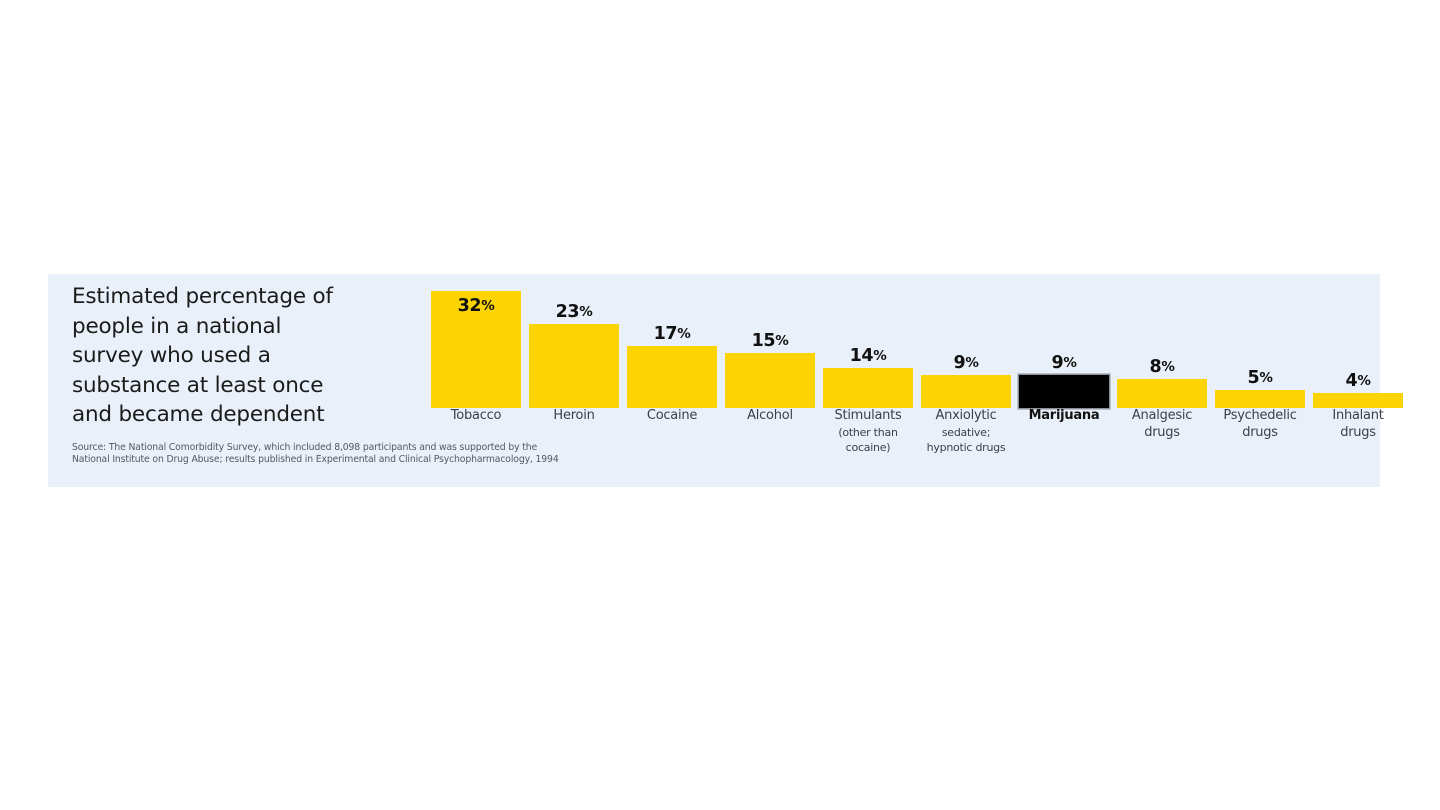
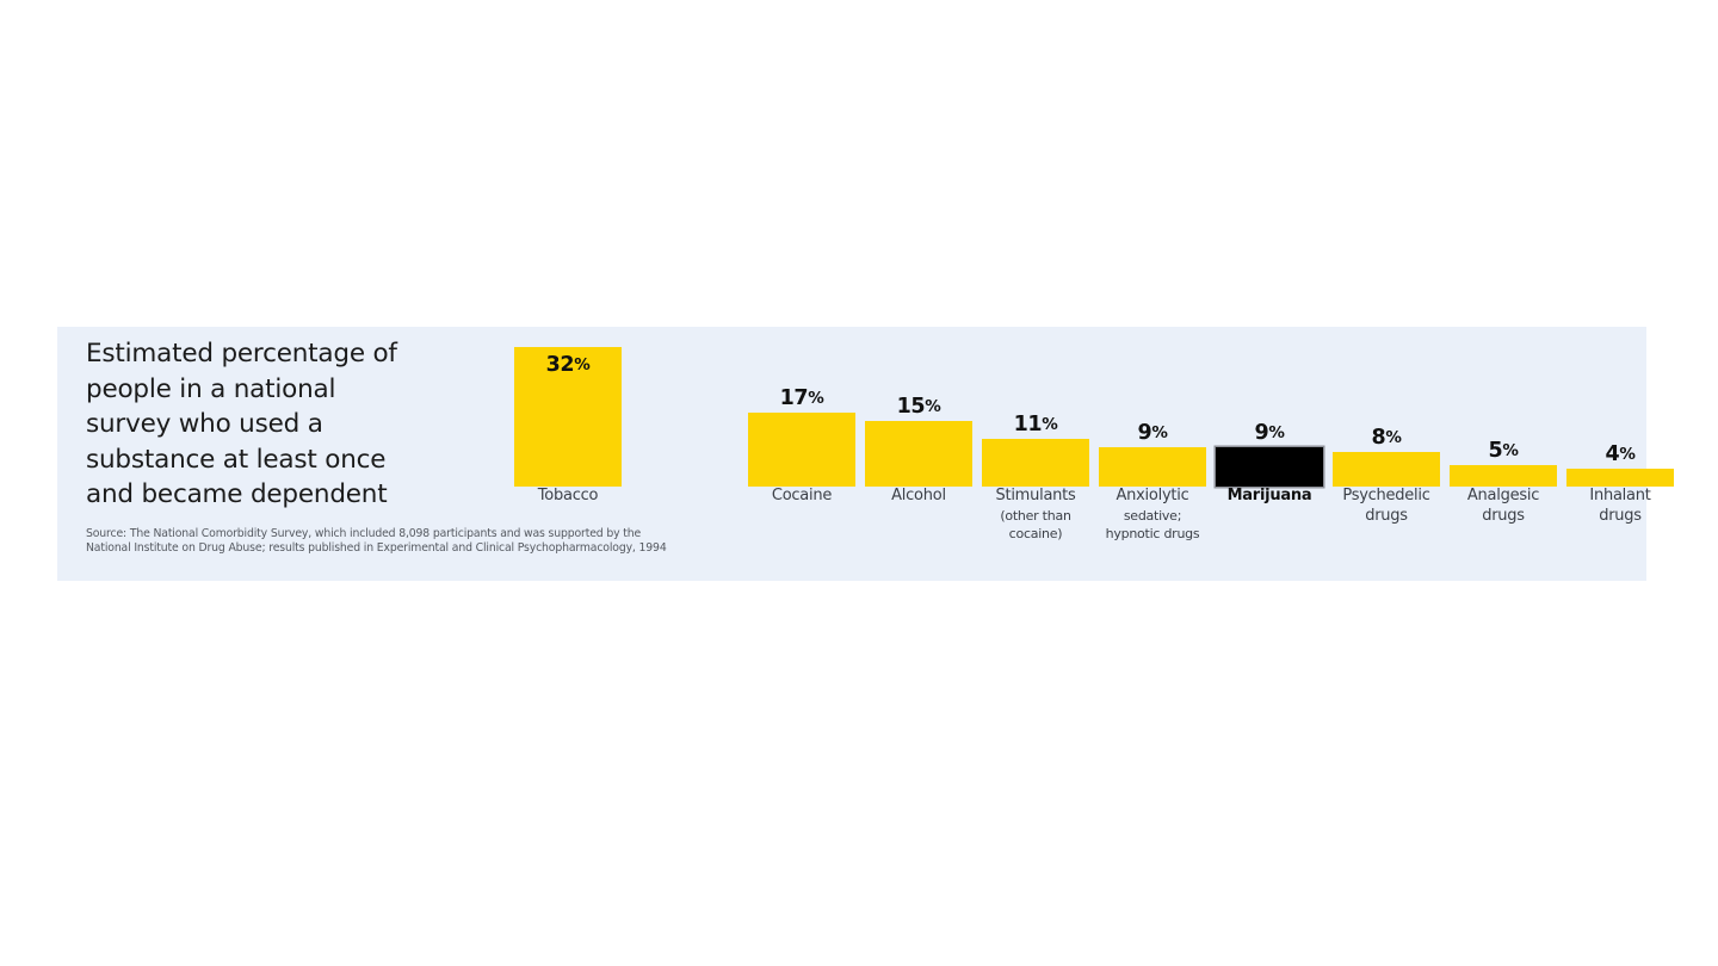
  Estimated percentage of
  people in a national
  survey who used a
  substance at least once
  and became dependent
  Source: The National Comorbidity Survey, which included 8,098 participants and was supported by the
  National Institute on Drug Abuse; results published in Experimental and Clinical Psychopharmacology, 1994
  32%
  Tobacco
- 23%
- Heroin
  17%
  Cocaine
  15%
  Alcohol
- 14%
+ 11%
  Stimulants
  (other than
  cocaine)
  9%
  Anxiolytic
  sedative;
  hypnotic drugs
  9%
  Marijuana
  8%
- Analgesic
+ Psychedelic
  drugs
  5%
- Psychedelic
+ Analgesic
  drugs
  4%
  Inhalant
  drugs
